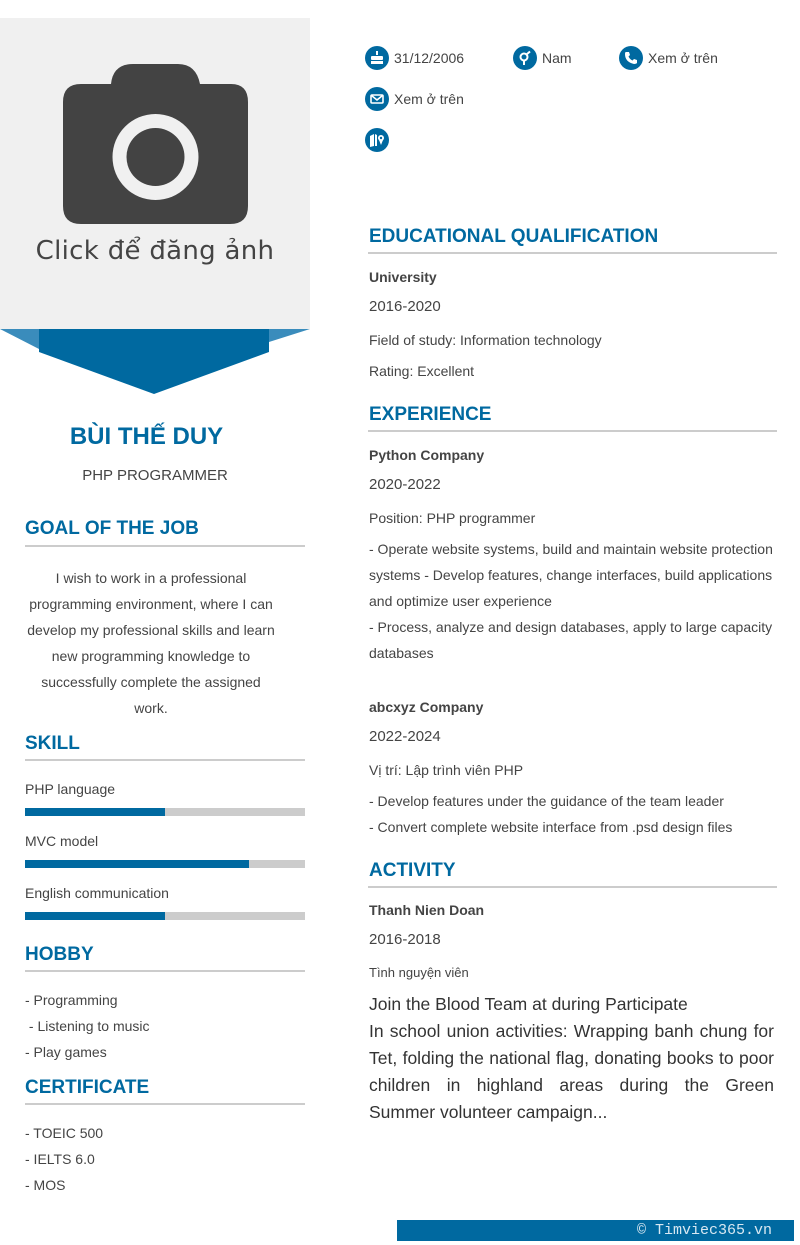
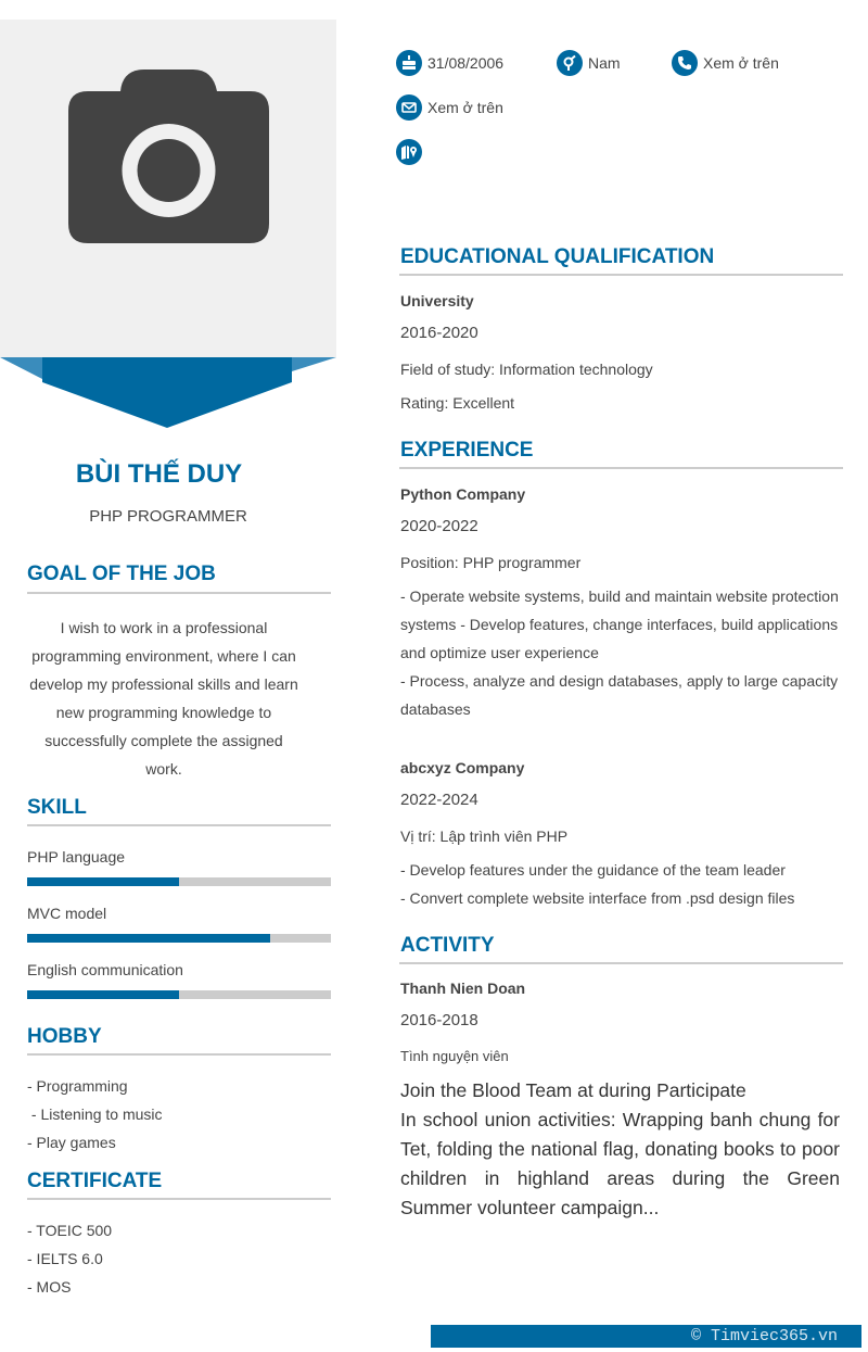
- Click để đăng ảnh
  BÙI THẾ DUY
  PHP PROGRAMMER
  GOAL OF THE JOB
  I wish to work in a professional programming environment, where I can develop my professional skills and learn new programming knowledge to successfully complete the assigned work.
  SKILL
  PHP language
  MVC model
  English communication
  HOBBY
  - Programming
  - Listening to music
  - Play games
  CERTIFICATE
  - TOEIC 500
  - IELTS 6.0
  - MOS
- 31/12/2006
+ 31/08/2006
  Nam
  Xem ở trên
  Xem ở trên
  EDUCATIONAL QUALIFICATION
  University
  2016-2020
  Field of study: Information technology
  Rating: Excellent
  EXPERIENCE
  Python Company
  2020-2022
  Position: PHP programmer
  - Operate website systems, build and maintain website protection systems - Develop features, change interfaces, build applications and optimize user experience
  - Process, analyze and design databases, apply to large capacity databases
  abcxyz Company
  2022-2024
  Vị trí: Lập trình viên PHP
  - Develop features under the guidance of the team leader
  - Convert complete website interface from .psd design files
  ACTIVITY
  Thanh Nien Doan
  2016-2018
  Tình nguyện viên
  Join the Blood Team at during Participate
  In school union activities: Wrapping banh chung for Tet, folding the national flag, donating books to poor children in highland areas during the Green Summer volunteer campaign...
  © Timviec365.vn
